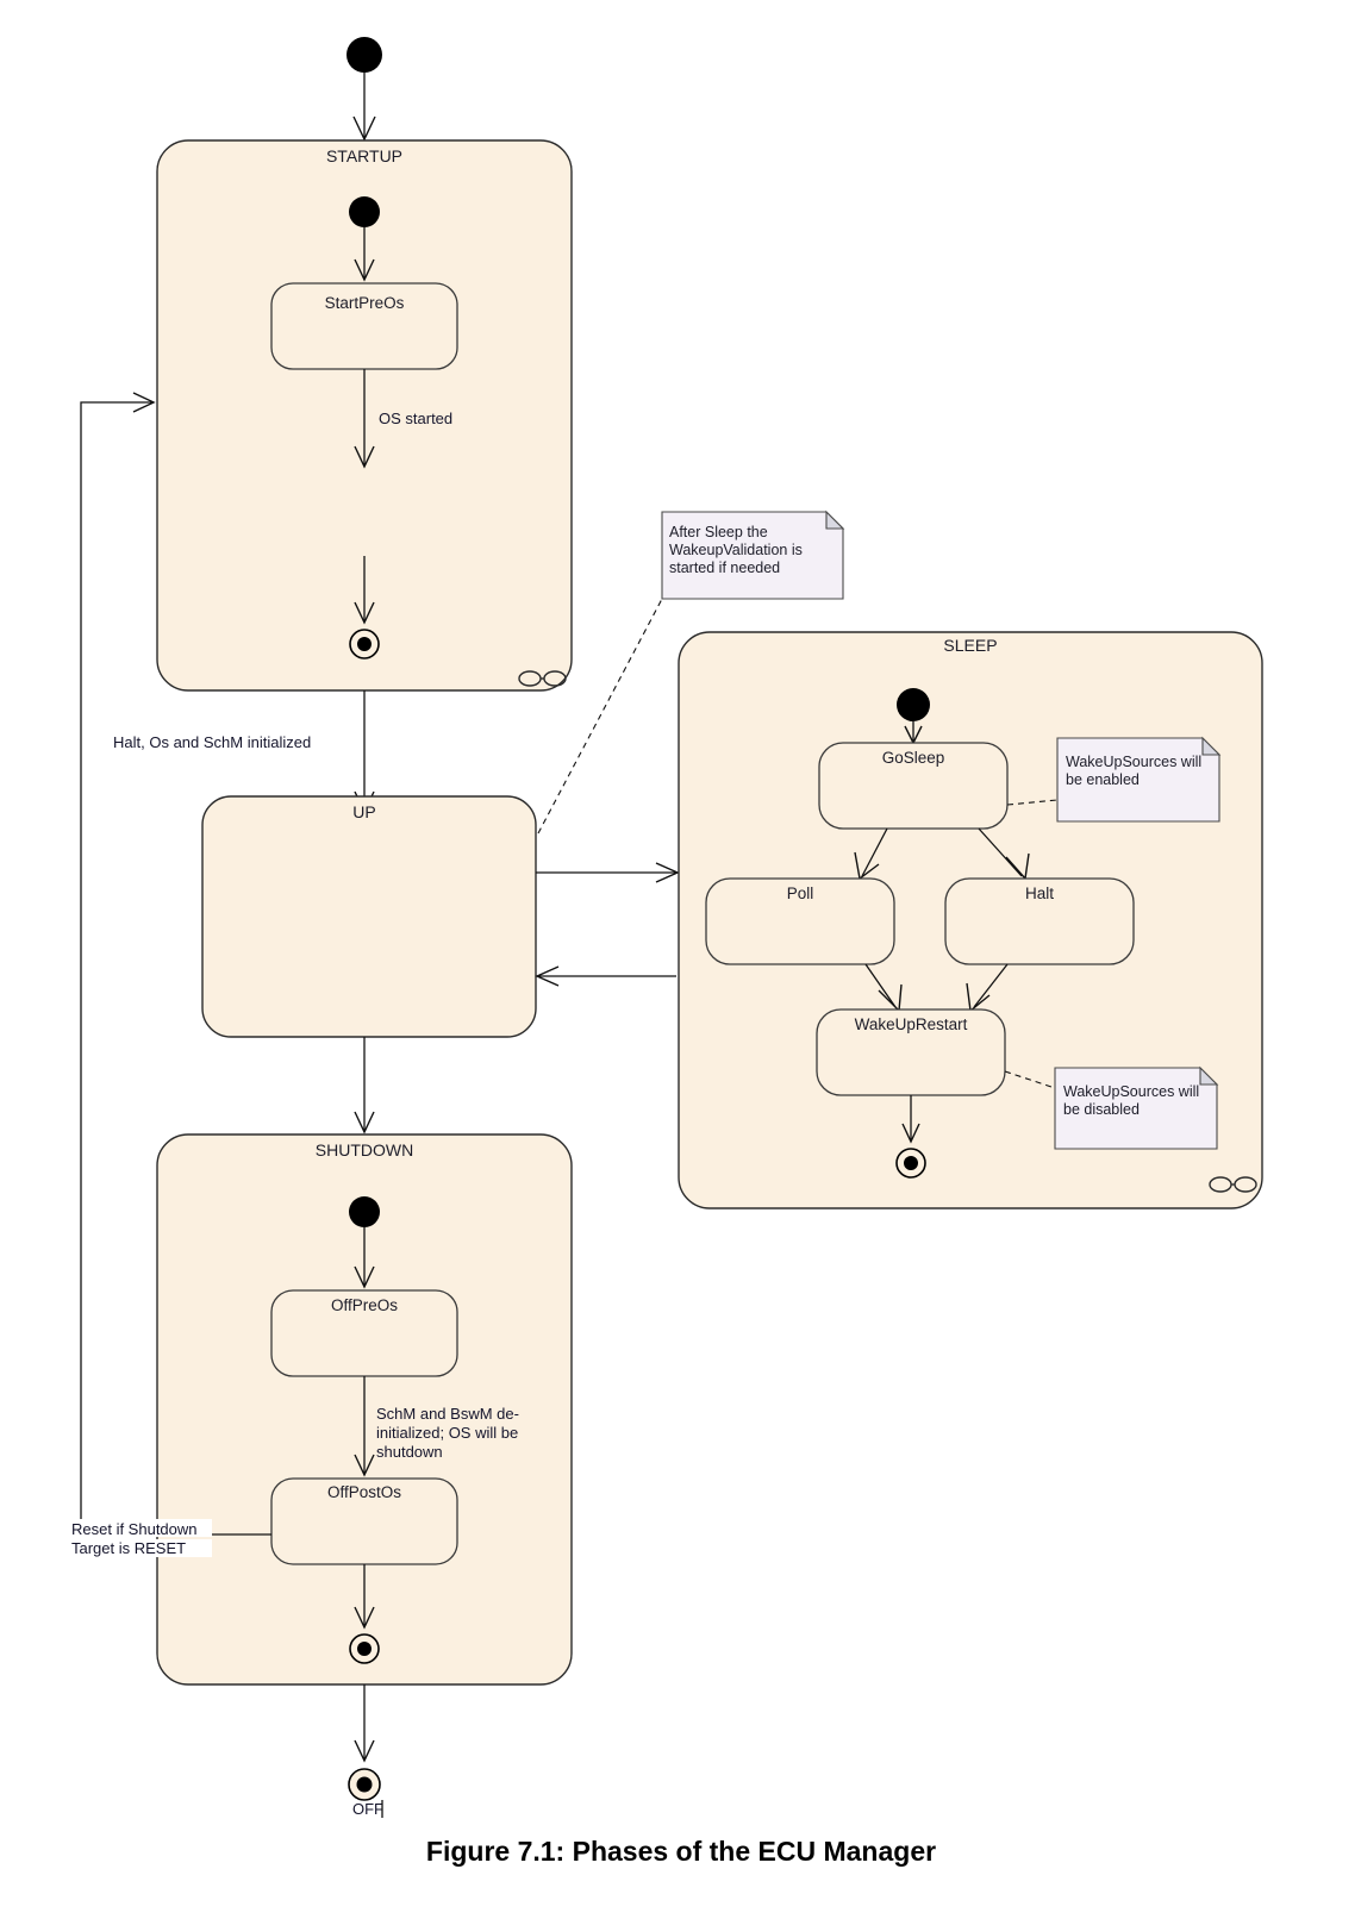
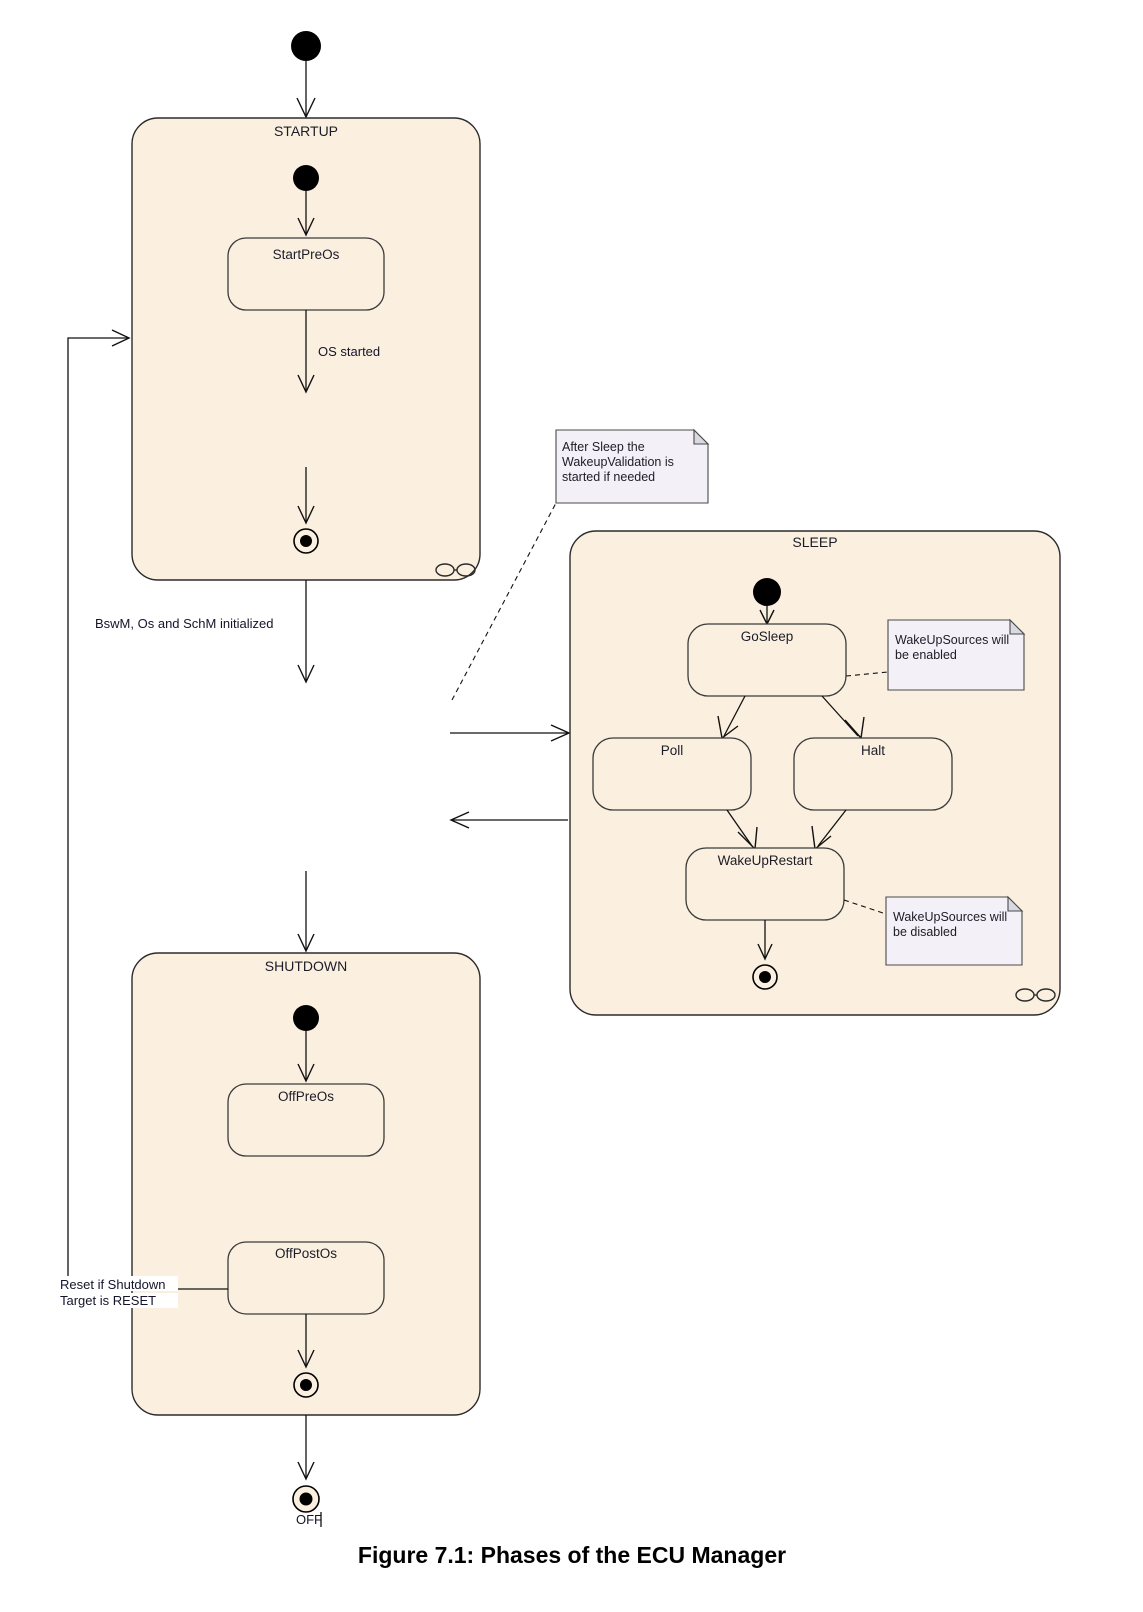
  STARTUP
  StartPreOs
  OS started
- Halt, Os and SchM initialized
+ BswM, Os and SchM initialized
- UP
  After Sleep the
  WakeupValidation is
  started if needed
  SLEEP
  GoSleep
  WakeUpSources will
  be enabled
  Poll
  Halt
  WakeUpRestart
  WakeUpSources will
  be disabled
  SHUTDOWN
  OffPreOs
- SchM and BswM de-
- initialized; OS will be
- shutdown
  OffPostOs
  Reset if Shutdown
  Target is RESET
  OFF
  Figure 7.1: Phases of the ECU Manager
